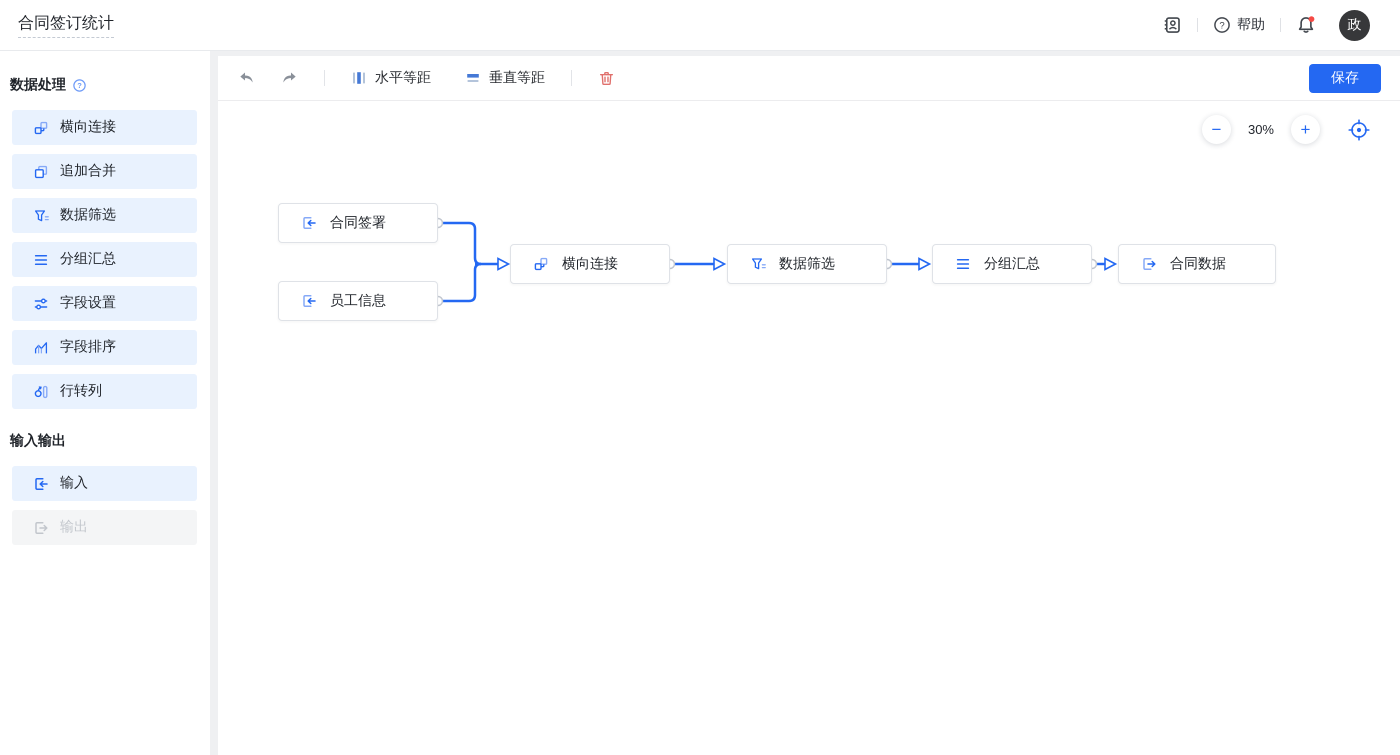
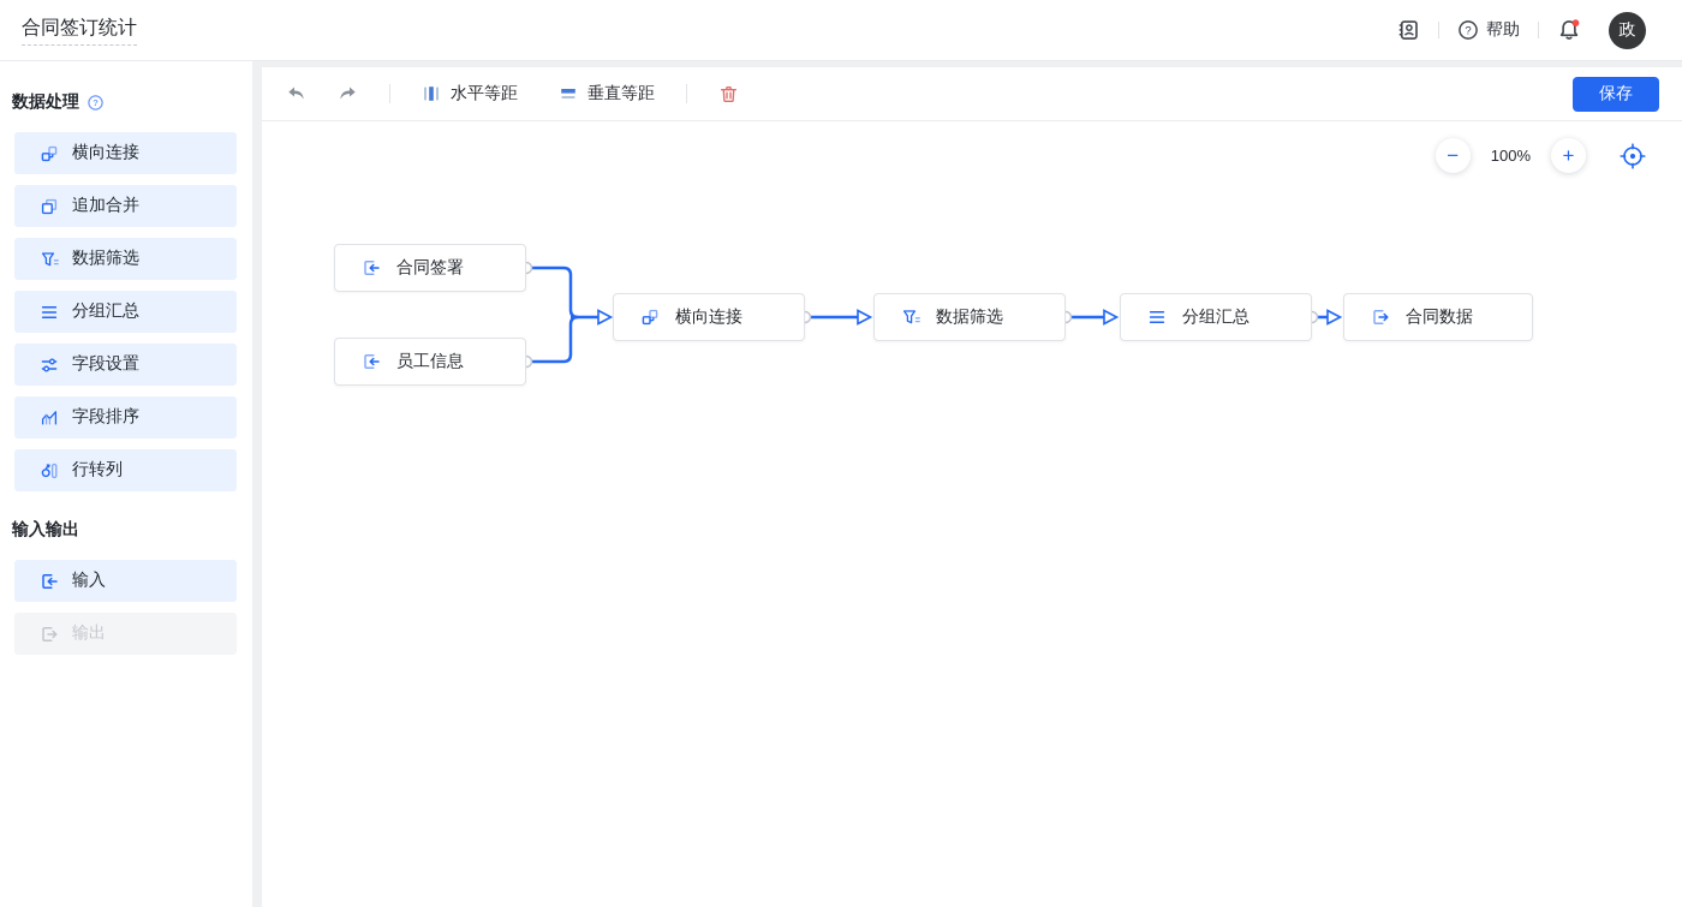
  合同签订统计
  ?
  帮助
  政
  数据处理
  ?
  横向连接
  追加合并
  数据筛选
  分组汇总
  字段设置
  字段排序
  行转列
  输入输出
  输入
  输出
  水平等距
  垂直等距
  保存
  −
- 30%
+ 100%
  +
  合同签署
  员工信息
  横向连接
  数据筛选
  分组汇总
  合同数据
